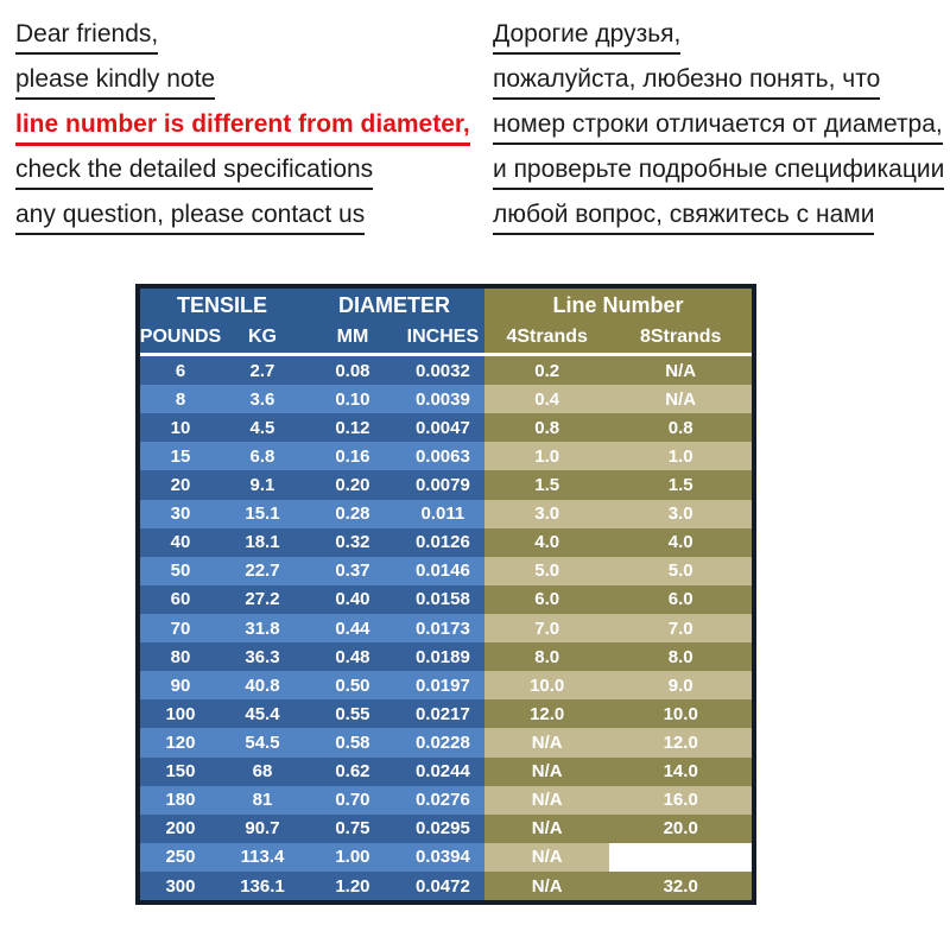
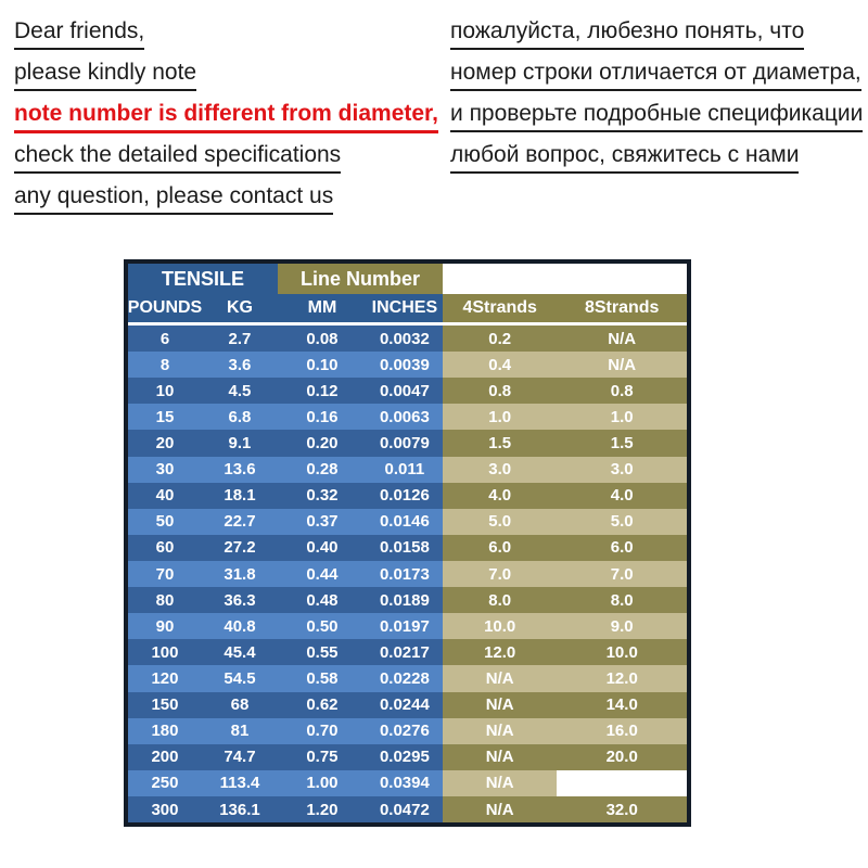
  Dear friends,
  please kindly note
- line number is different from diameter,
+ note number is different from diameter,
  check the detailed specifications
  any question, please contact us
- Дорогие друзья,
  пожалуйста, любезно понять, что
  номер строки отличается от диаметра,
  и проверьте подробные спецификации
  любой вопрос, свяжитесь с нами
  TENSILE
- DIAMETER
  Line Number
  POUNDS
  KG
  MM
  INCHES
  4Strands
  8Strands
  6
  2.7
  0.08
  0.0032
  0.2
  N/A
  8
  3.6
  0.10
  0.0039
  0.4
  N/A
  10
  4.5
  0.12
  0.0047
  0.8
  0.8
  15
  6.8
  0.16
  0.0063
  1.0
  1.0
  20
  9.1
  0.20
  0.0079
  1.5
  1.5
  30
- 15.1
+ 13.6
  0.28
  0.011
  3.0
  3.0
  40
  18.1
  0.32
  0.0126
  4.0
  4.0
  50
  22.7
  0.37
  0.0146
  5.0
  5.0
  60
  27.2
  0.40
  0.0158
  6.0
  6.0
  70
  31.8
  0.44
  0.0173
  7.0
  7.0
  80
  36.3
  0.48
  0.0189
  8.0
  8.0
  90
  40.8
  0.50
  0.0197
  10.0
  9.0
  100
  45.4
  0.55
  0.0217
  12.0
  10.0
  120
  54.5
  0.58
  0.0228
  N/A
  12.0
  150
  68
  0.62
  0.0244
  N/A
  14.0
  180
  81
  0.70
  0.0276
  N/A
  16.0
  200
- 90.7
+ 74.7
  0.75
  0.0295
  N/A
  20.0
  250
  113.4
  1.00
  0.0394
  N/A
  300
  136.1
  1.20
  0.0472
  N/A
  32.0
